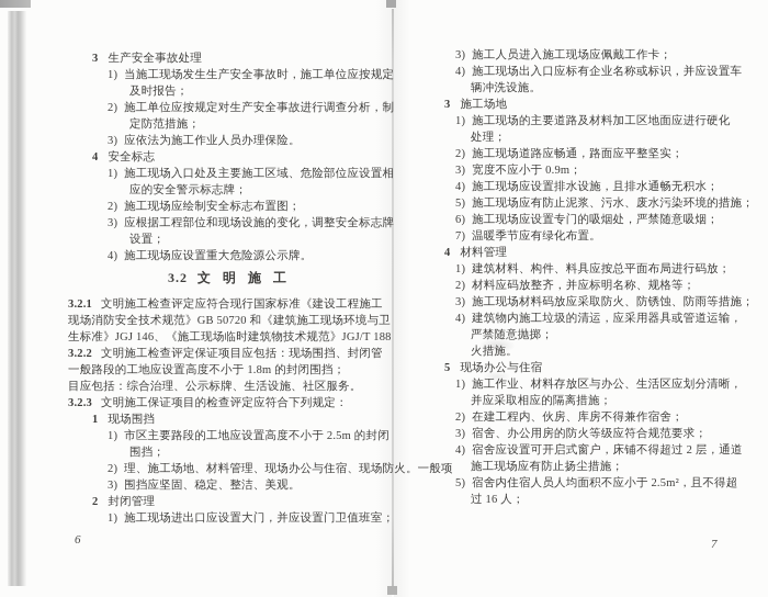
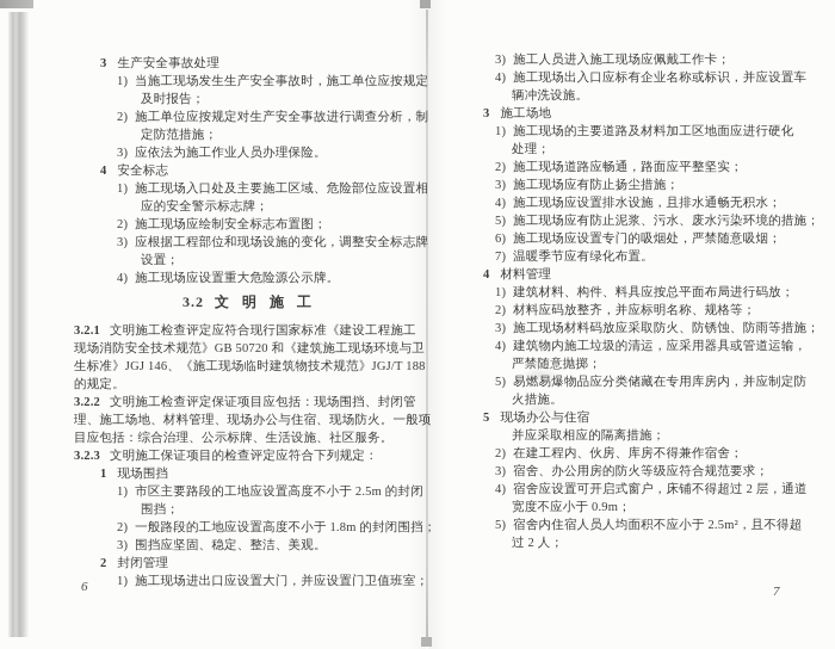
  3 生产安全事故处理
  1) 当施工现场发生生产安全事故时，施工单位应按规定
  及时报告；
  2) 施工单位应按规定对生产安全事故进行调查分析，制
  定防范措施；
  3) 应依法为施工作业人员办理保险。
  4 安全标志
  1) 施工现场入口处及主要施工区域、危险部位应设置相
  应的安全警示标志牌；
  2) 施工现场应绘制安全标志布置图；
  3) 应根据工程部位和现场设施的变化，调整安全标志牌
  设置；
  4) 施工现场应设置重大危险源公示牌。
  3.2 文 明 施 工
  3.2.1 文明施工检查评定应符合现行国家标准《建设工程施工
  现场消防安全技术规范》GB 50720 和《建筑施工现场环境与卫
  生标准》JGJ 146、《施工现场临时建筑物技术规范》JGJ/T 188
+ 的规定。
  3.2.2 文明施工检查评定保证项目应包括：现场围挡、封闭管
- 一般路段的工地应设置高度不小于 1.8m 的封闭围挡；
+ 理、施工场地、材料管理、现场办公与住宿、现场防火。一般项
  目应包括：综合治理、公示标牌、生活设施、社区服务。
  3.2.3 文明施工保证项目的检查评定应符合下列规定：
  1 现场围挡
  1) 市区主要路段的工地应设置高度不小于 2.5m 的封闭
  围挡；
- 2) 理、施工场地、材料管理、现场办公与住宿、现场防火。一般项
+ 2) 一般路段的工地应设置高度不小于 1.8m 的封闭围挡；
  3) 围挡应坚固、稳定、整洁、美观。
  2 封闭管理
  1) 施工现场进出口应设置大门，并应设置门卫值班室；
  3) 施工人员进入施工现场应佩戴工作卡；
  4) 施工现场出入口应标有企业名称或标识，并应设置车
  辆冲洗设施。
  3 施工场地
  1) 施工现场的主要道路及材料加工区地面应进行硬化
  处理；
  2) 施工现场道路应畅通，路面应平整坚实；
- 3) 宽度不应小于 0.9m；
+ 3) 施工现场应有防止扬尘措施；
  4) 施工现场应设置排水设施，且排水通畅无积水；
  5) 施工现场应有防止泥浆、污水、废水污染环境的措施；
  6) 施工现场应设置专门的吸烟处，严禁随意吸烟；
  7) 温暖季节应有绿化布置。
  4 材料管理
  1) 建筑材料、构件、料具应按总平面布局进行码放；
  2) 材料应码放整齐，并应标明名称、规格等；
  3) 施工现场材料码放应采取防火、防锈蚀、防雨等措施；
  4) 建筑物内施工垃圾的清运，应采用器具或管道运输，
  严禁随意抛掷；
+ 5) 易燃易爆物品应分类储藏在专用库房内，并应制定防
  火措施。
  5 现场办公与住宿
- 1) 施工作业、材料存放区与办公、生活区应划分清晰，
  并应采取相应的隔离措施；
  2) 在建工程内、伙房、库房不得兼作宿舍；
  3) 宿舍、办公用房的防火等级应符合规范要求；
  4) 宿舍应设置可开启式窗户，床铺不得超过 2 层，通道
- 施工现场应有防止扬尘措施；
+ 宽度不应小于 0.9m；
  5) 宿舍内住宿人员人均面积不应小于 2.5m²，且不得超
- 过 16 人；
+ 过 2 人；
  6
  7
